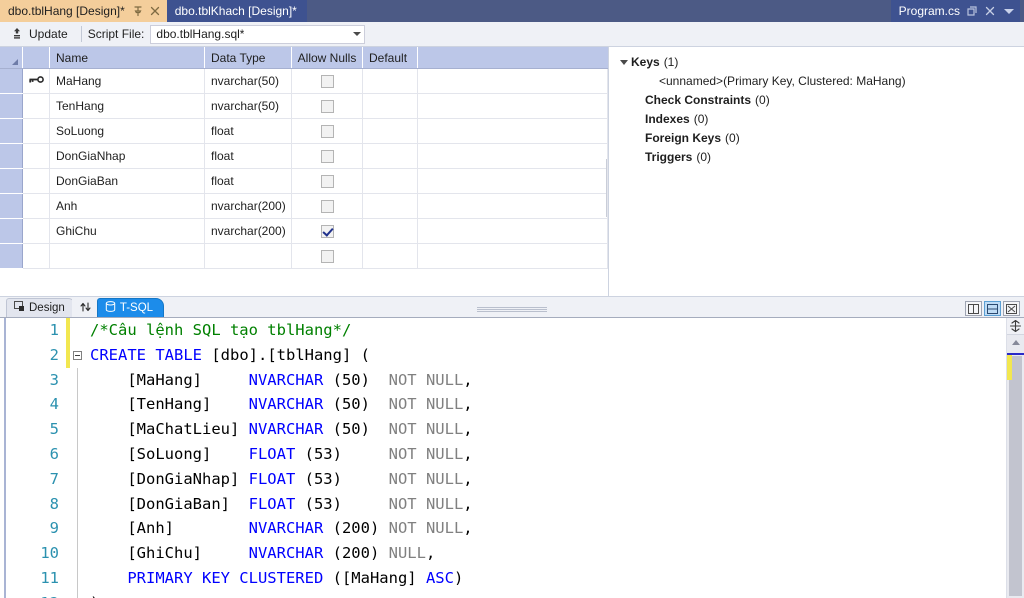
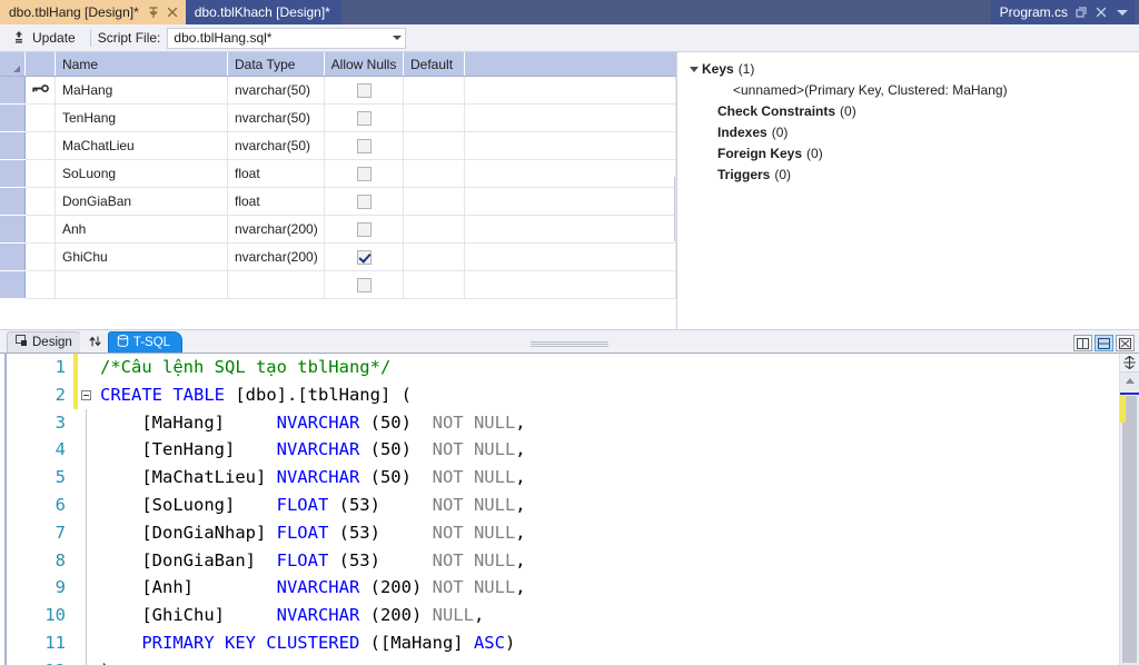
  dbo.tblHang [Design]*
  dbo.tblKhach [Design]*
  Program.cs
  Update
  Script File:
  dbo.tblHang.sql*
  		Name	Data Type	Allow Nulls	Default
  		MaHang	nvarchar(50)
  		TenHang	nvarchar(50)
+ 		MaChatLieu	nvarchar(50)
  		SoLuong	float
- 		DonGiaNhap	float
  		DonGiaBan	float
  		Anh	nvarchar(200)
  		GhiChu	nvarchar(200)
  Keys
  (1)
  <unnamed>
  (Primary Key, Clustered: MaHang)
  Check Constraints
  (0)
  Indexes
  (0)
  Foreign Keys
  (0)
  Triggers
  (0)
  Design
  T-SQL
  1
  /*Câu lệnh SQL tạo tblHang*/
  2
  CREATE TABLE [dbo].[tblHang] (
  3
  [MaHang] NVARCHAR (50) NOT NULL,
  4
  [TenHang] NVARCHAR (50) NOT NULL,
  5
  [MaChatLieu] NVARCHAR (50) NOT NULL,
  6
  [SoLuong] FLOAT (53) NOT NULL,
  7
  [DonGiaNhap] FLOAT (53) NOT NULL,
  8
  [DonGiaBan] FLOAT (53) NOT NULL,
  9
  [Anh] NVARCHAR (200) NOT NULL,
  10
  [GhiChu] NVARCHAR (200) NULL,
  11
  PRIMARY KEY CLUSTERED ([MaHang] ASC)
